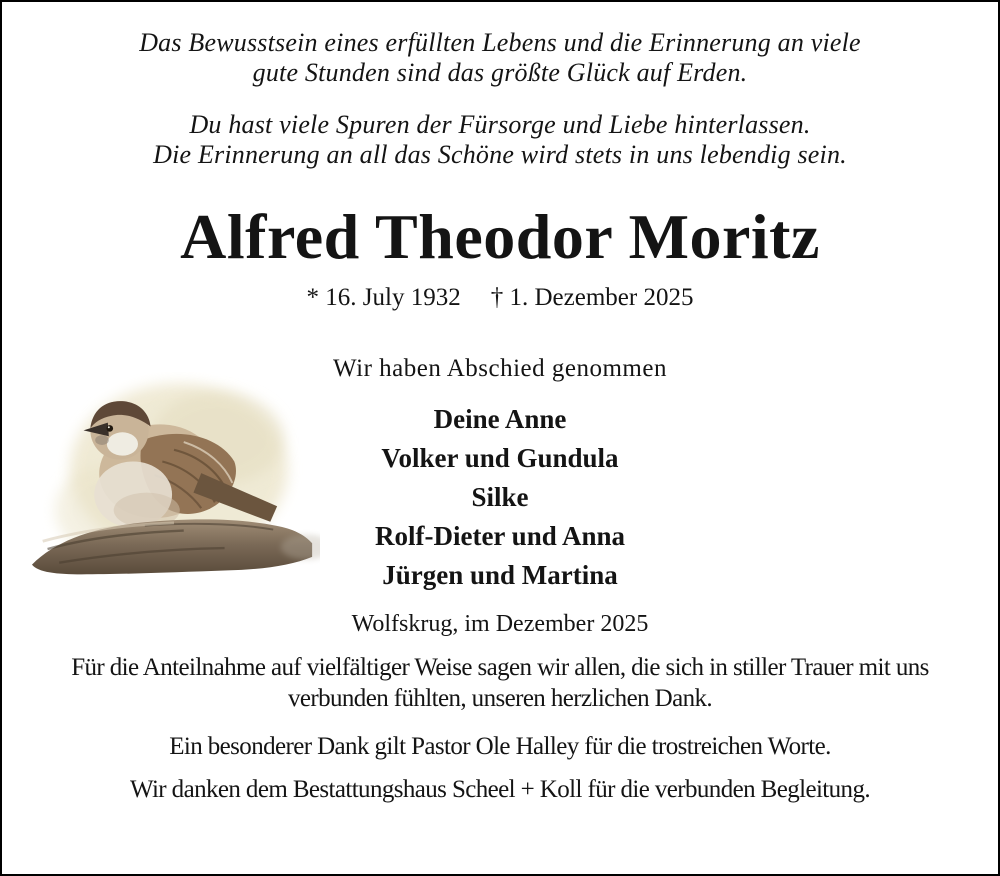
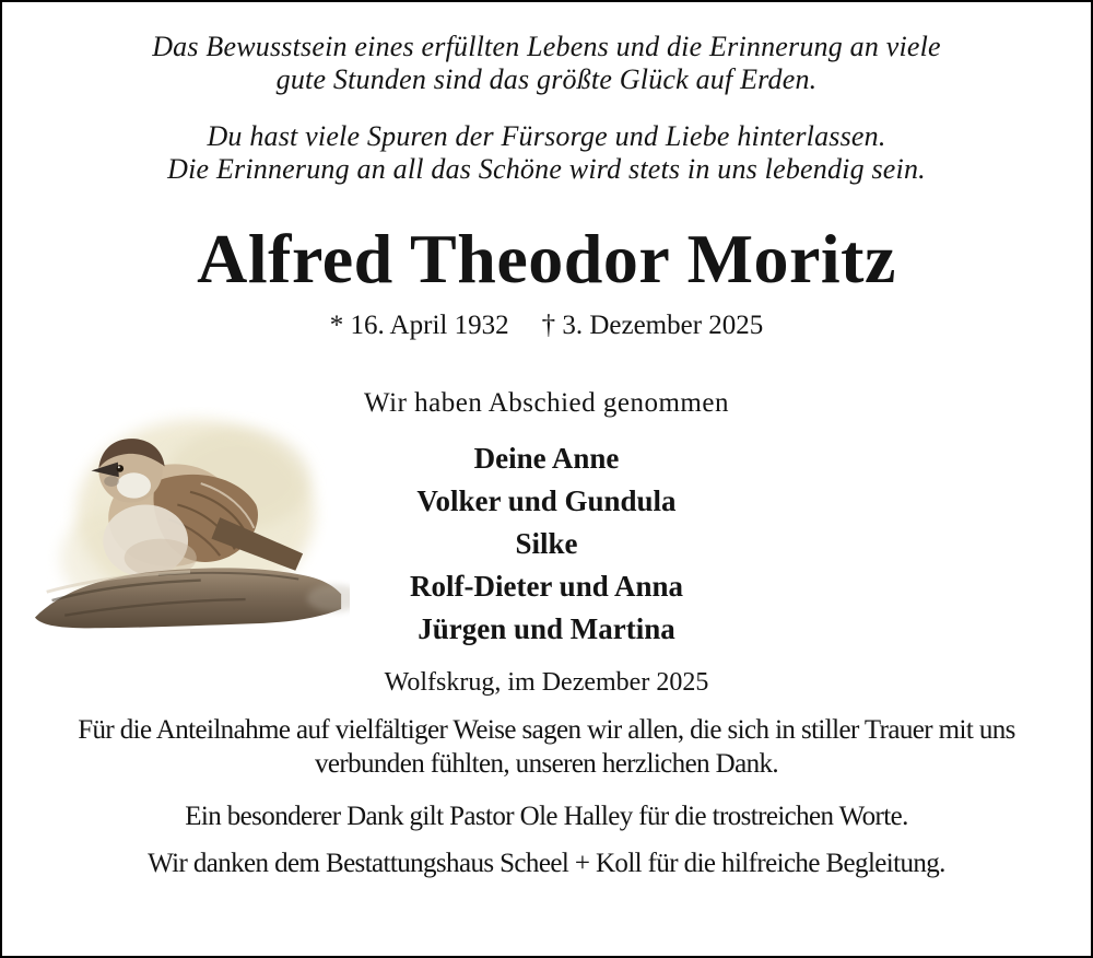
  Das Bewusstsein eines erfüllten Lebens und die Erinnerung an viele
  gute Stunden sind das größte Glück auf Erden.
  Du hast viele Spuren der Fürsorge und Liebe hinterlassen.
  Die Erinnerung an all das Schöne wird stets in uns lebendig sein.
  Alfred Theodor Moritz
- * 16. July 1932
+ * 16. April 1932
- † 1. Dezember 2025
+ † 3. Dezember 2025
  Wir haben Abschied genommen
  Deine Anne
  Volker und Gundula
  Silke
  Rolf-Dieter und Anna
  Jürgen und Martina
  Wolfskrug, im Dezember 2025
  Für die Anteilnahme auf vielfältiger Weise sagen wir allen, die sich in stiller Trauer mit uns verbunden fühlten, unseren herzlichen Dank.
  Ein besonderer Dank gilt Pastor Ole Halley für die trostreichen Worte.
- Wir danken dem Bestattungshaus Scheel + Koll für die verbunden Begleitung.
+ Wir danken dem Bestattungshaus Scheel + Koll für die hilfreiche Begleitung.
